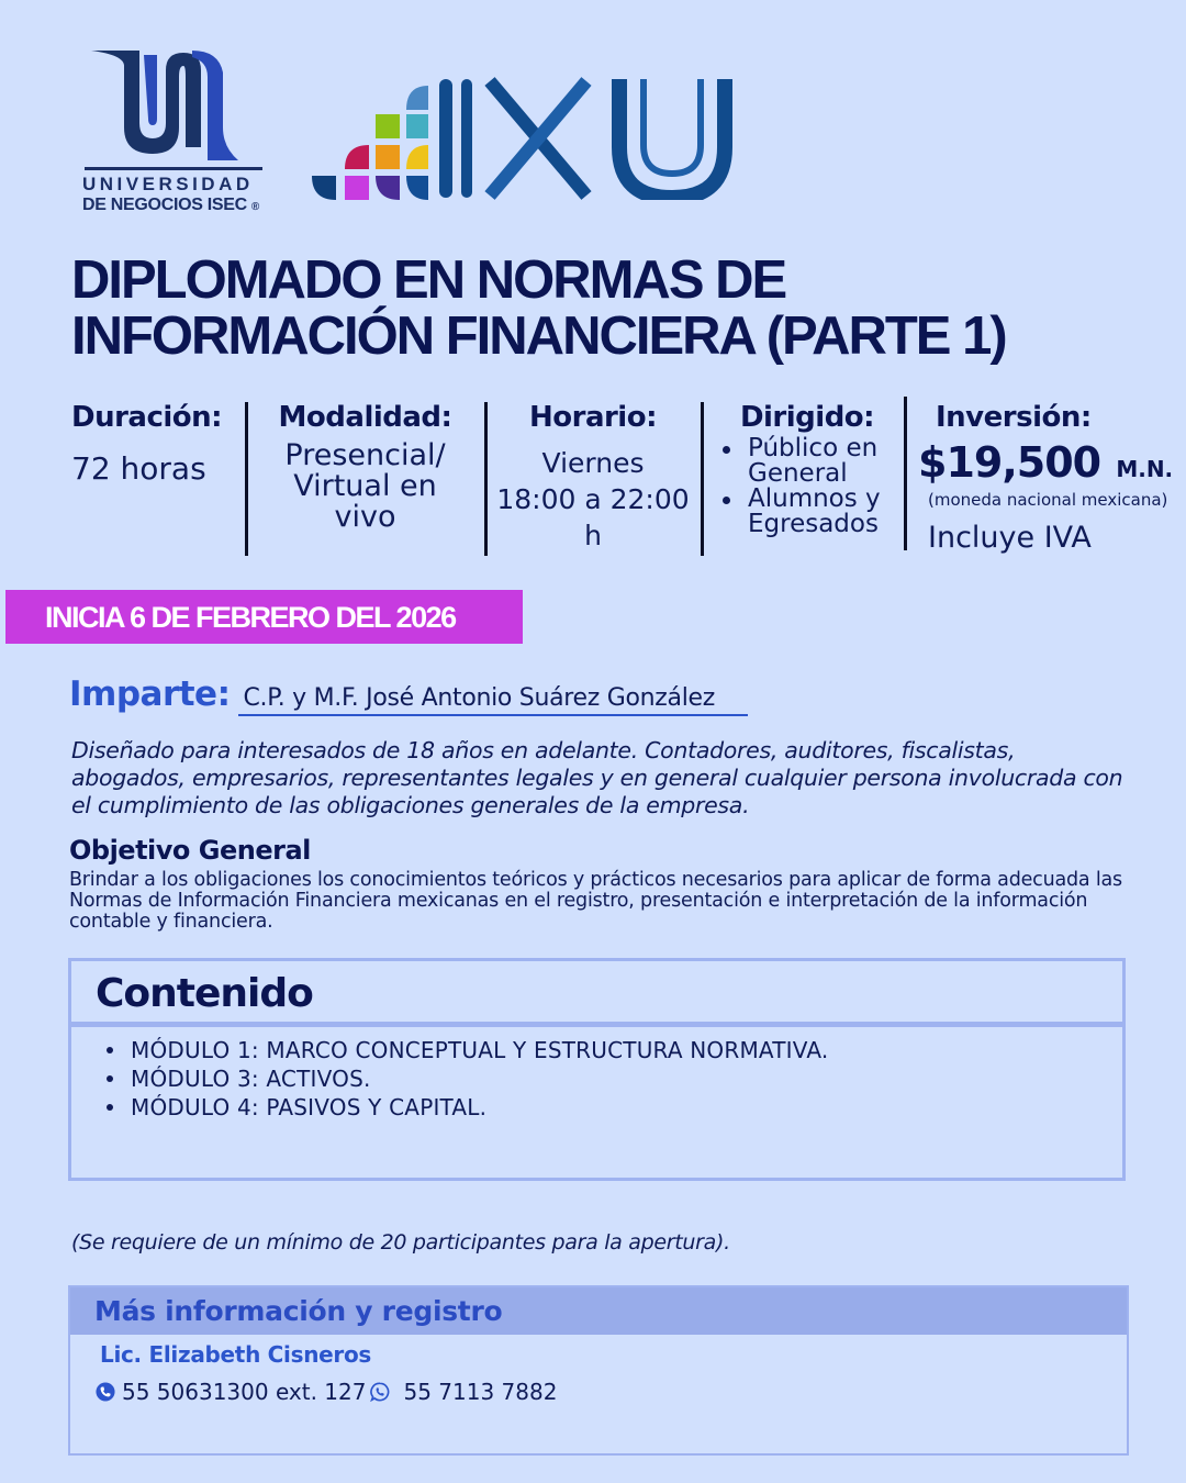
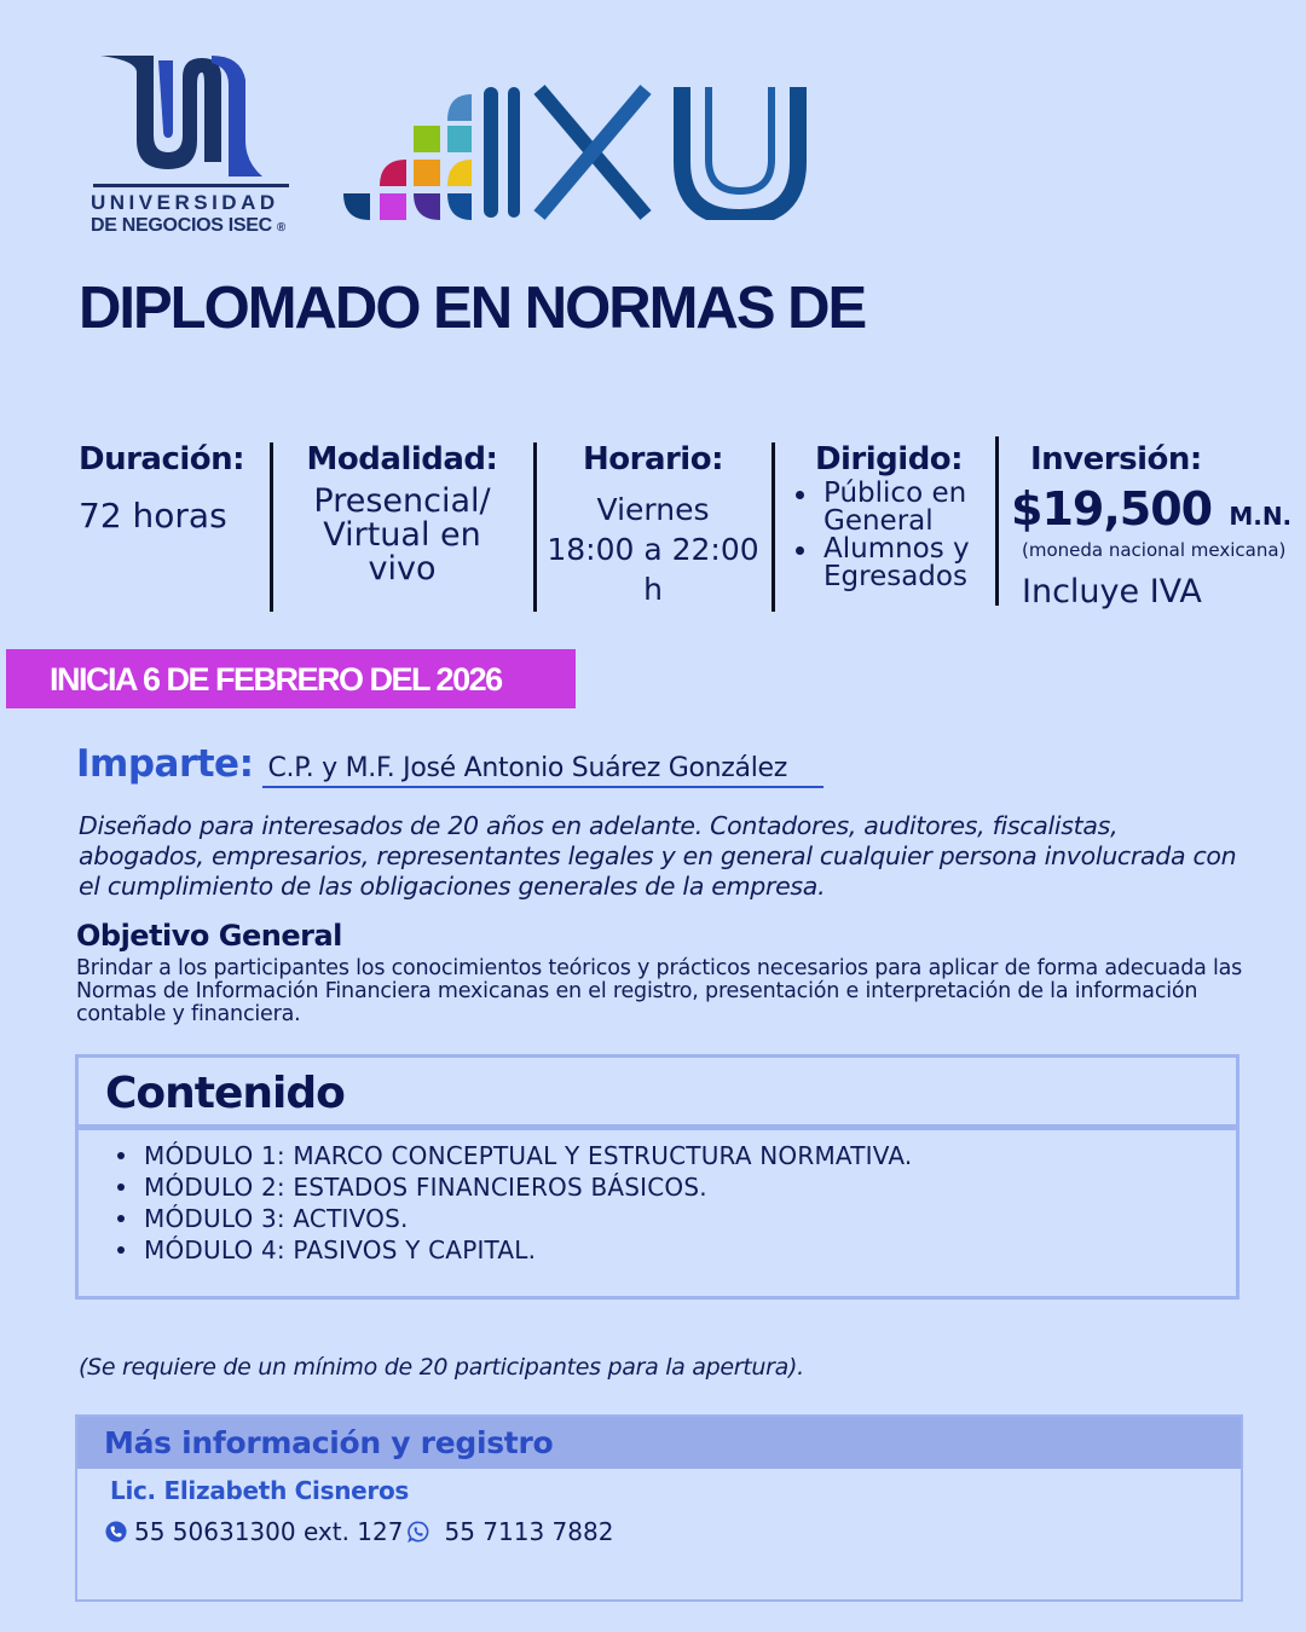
  UNIVERSIDAD
  DE NEGOCIOS ISEC ®
  DIPLOMADO EN NORMAS DE
- INFORMACIÓN FINANCIERA (PARTE 1)
  Duración:
  72 horas
  Modalidad:
  Presencial/ Virtual en vivo
  Horario:
  Viernes
  18:00 a 22:00 h
  Dirigido:
  Público en General
  Alumnos y Egresados
  Inversión:
  $19,500 M.N.
  (moneda nacional mexicana)
  Incluye IVA
  INICIA 6 DE FEBRERO DEL 2026
  Imparte:
  C.P. y M.F. José Antonio Suárez González
- Diseñado para interesados de 18 años en adelante. Contadores, auditores, fiscalistas, abogados, empresarios, representantes legales y en general cualquier persona involucrada con el cumplimiento de las obligaciones generales de la empresa.
+ Diseñado para interesados de 20 años en adelante. Contadores, auditores, fiscalistas, abogados, empresarios, representantes legales y en general cualquier persona involucrada con el cumplimiento de las obligaciones generales de la empresa.
  Objetivo General
- Brindar a los obligaciones los conocimientos teóricos y prácticos necesarios para aplicar de forma adecuada las Normas de Información Financiera mexicanas en el registro, presentación e interpretación de la información contable y financiera.
+ Brindar a los participantes los conocimientos teóricos y prácticos necesarios para aplicar de forma adecuada las Normas de Información Financiera mexicanas en el registro, presentación e interpretación de la información contable y financiera.
  Contenido
  MÓDULO 1: MARCO CONCEPTUAL Y ESTRUCTURA NORMATIVA.
+ MÓDULO 2: ESTADOS FINANCIEROS BÁSICOS.
  MÓDULO 3: ACTIVOS.
  MÓDULO 4: PASIVOS Y CAPITAL.
  (Se requiere de un mínimo de 20 participantes para la apertura).
  Más información y registro
  Lic. Elizabeth Cisneros
  55 50631300 ext. 127
  55 7113 7882
